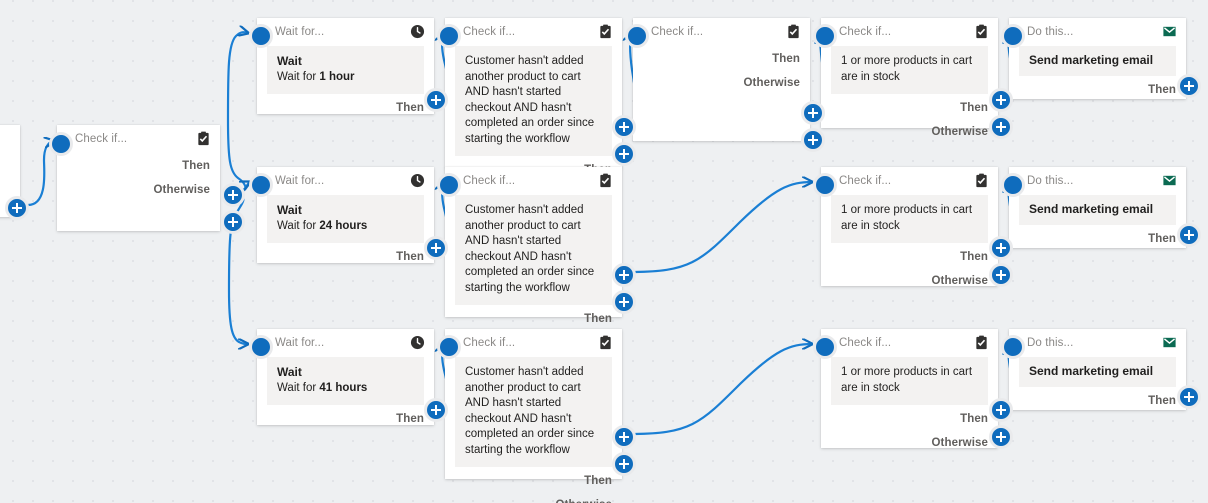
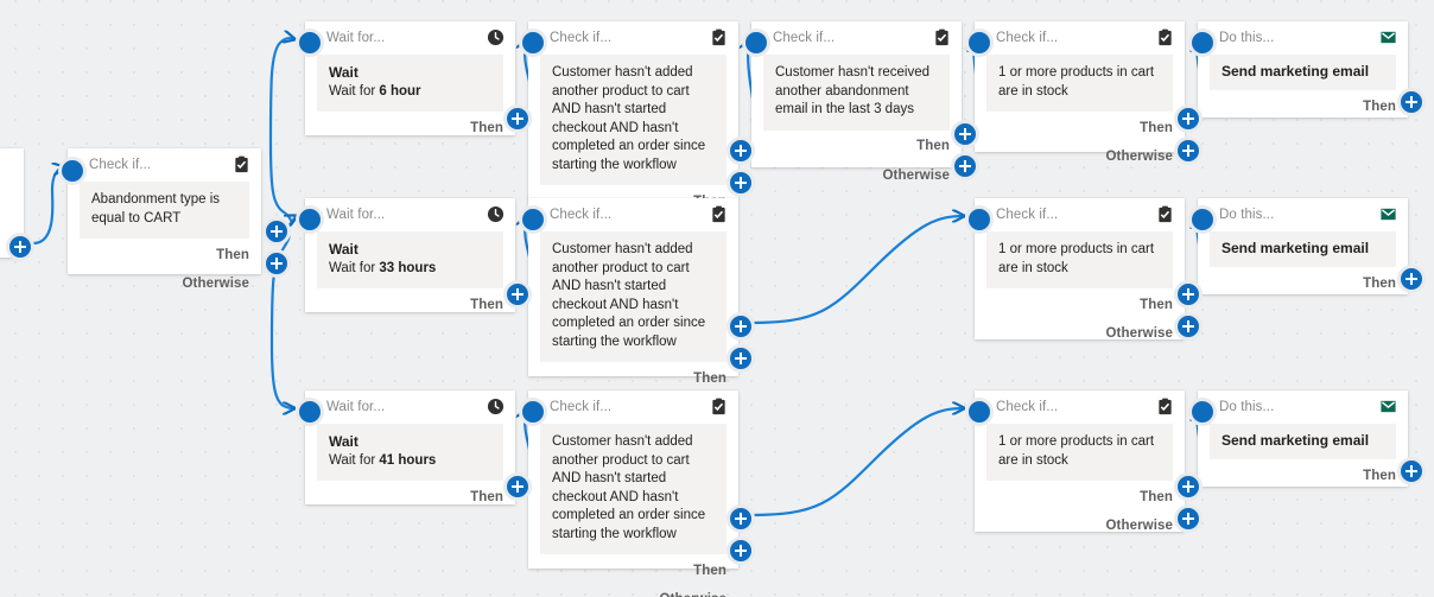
  Check if...
+ Abandonment type is equal to CART
  Then
  Otherwise
  Wait for...
  Wait
- Wait for 1 hour
+ Wait for 6 hour
  Then
  Check if...
  Customer hasn't added another product to cart AND hasn't started checkout AND hasn't completed an order since starting the workflow
  Check if...
+ Customer hasn't received another abandonment email in the last 3 days
  Then
  Otherwise
  Check if...
  1 or more products in cart are in stock
  Then
  Otherwise
  Do this...
  Send marketing email
  Then
  Wait for...
  Wait
- Wait for 24 hours
+ Wait for 33 hours
  Then
  Check if...
  Customer hasn't added another product to cart AND hasn't started checkout AND hasn't completed an order since starting the workflow
  Then
  Check if...
  1 or more products in cart are in stock
  Then
  Otherwise
  Do this...
  Send marketing email
  Then
  Wait for...
  Wait
  Wait for 41 hours
  Then
  Check if...
  Customer hasn't added another product to cart AND hasn't started checkout AND hasn't completed an order since starting the workflow
  Then
  Check if...
  1 or more products in cart are in stock
  Then
  Otherwise
  Do this...
  Send marketing email
  Then
